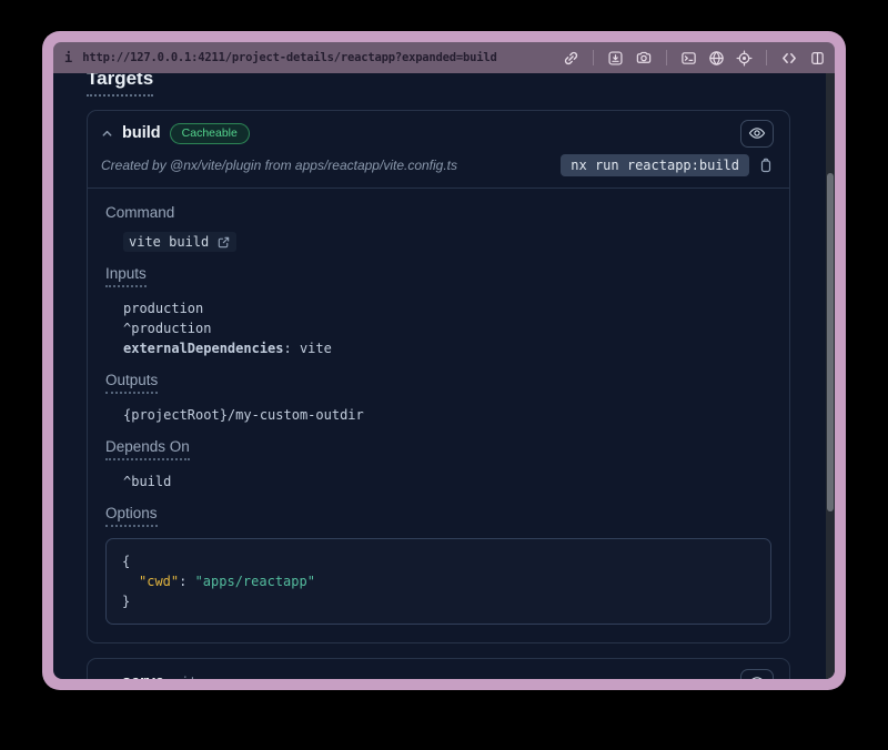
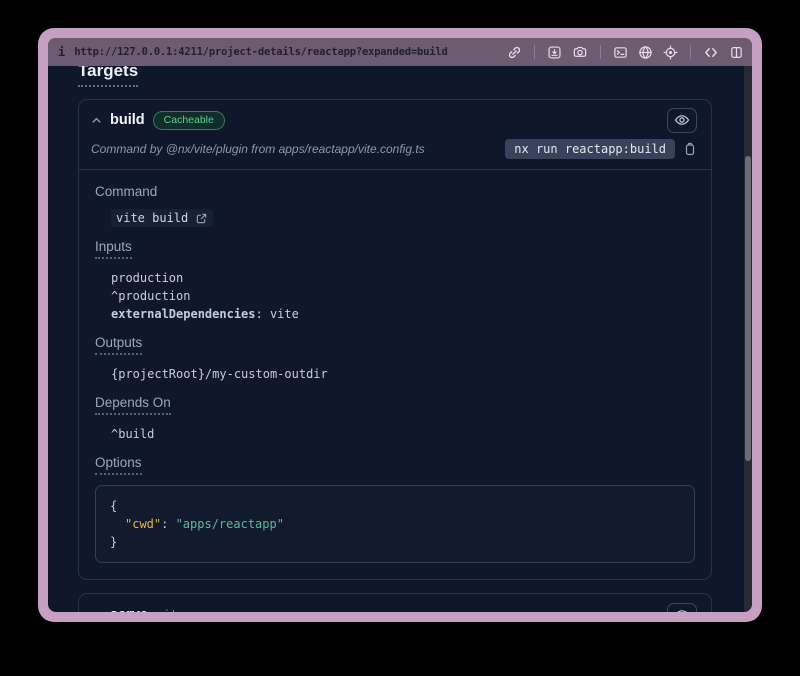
  i
  http://127.0.0.1:4211/project-details/reactapp?expanded=build
  Targets
  build
  Cacheable
- Created by @nx/vite/plugin from apps/reactapp/vite.config.ts
+ Command by @nx/vite/plugin from apps/reactapp/vite.config.ts
  nx run reactapp:build
  Command
  vite build
  Inputs
  production
  ^production
  externalDependencies: vite
  Outputs
  {projectRoot}/my-custom-outdir
  Depends On
  ^build
  Options
  {
  "cwd": "apps/reactapp"
  }
